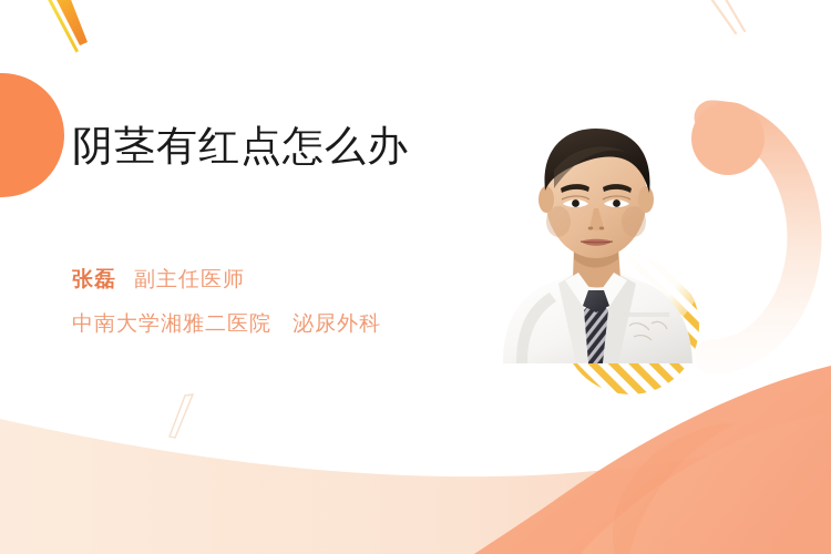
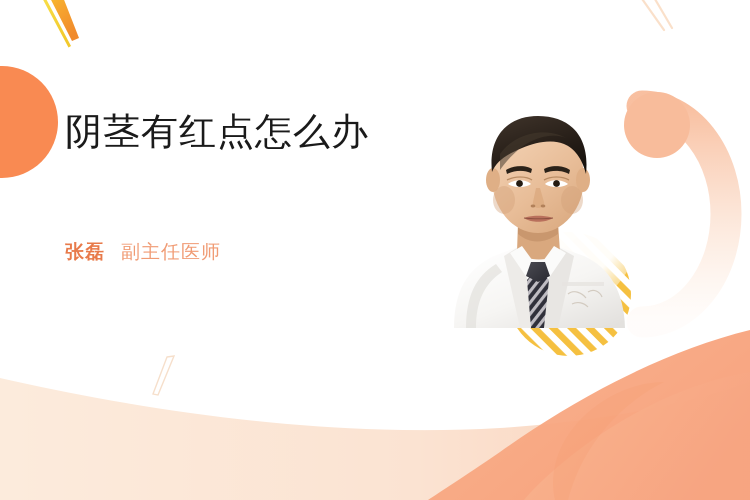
  阴茎有红点怎么办
  张磊
  副主任医师
- 中南大学湘雅二医院 泌尿外科
